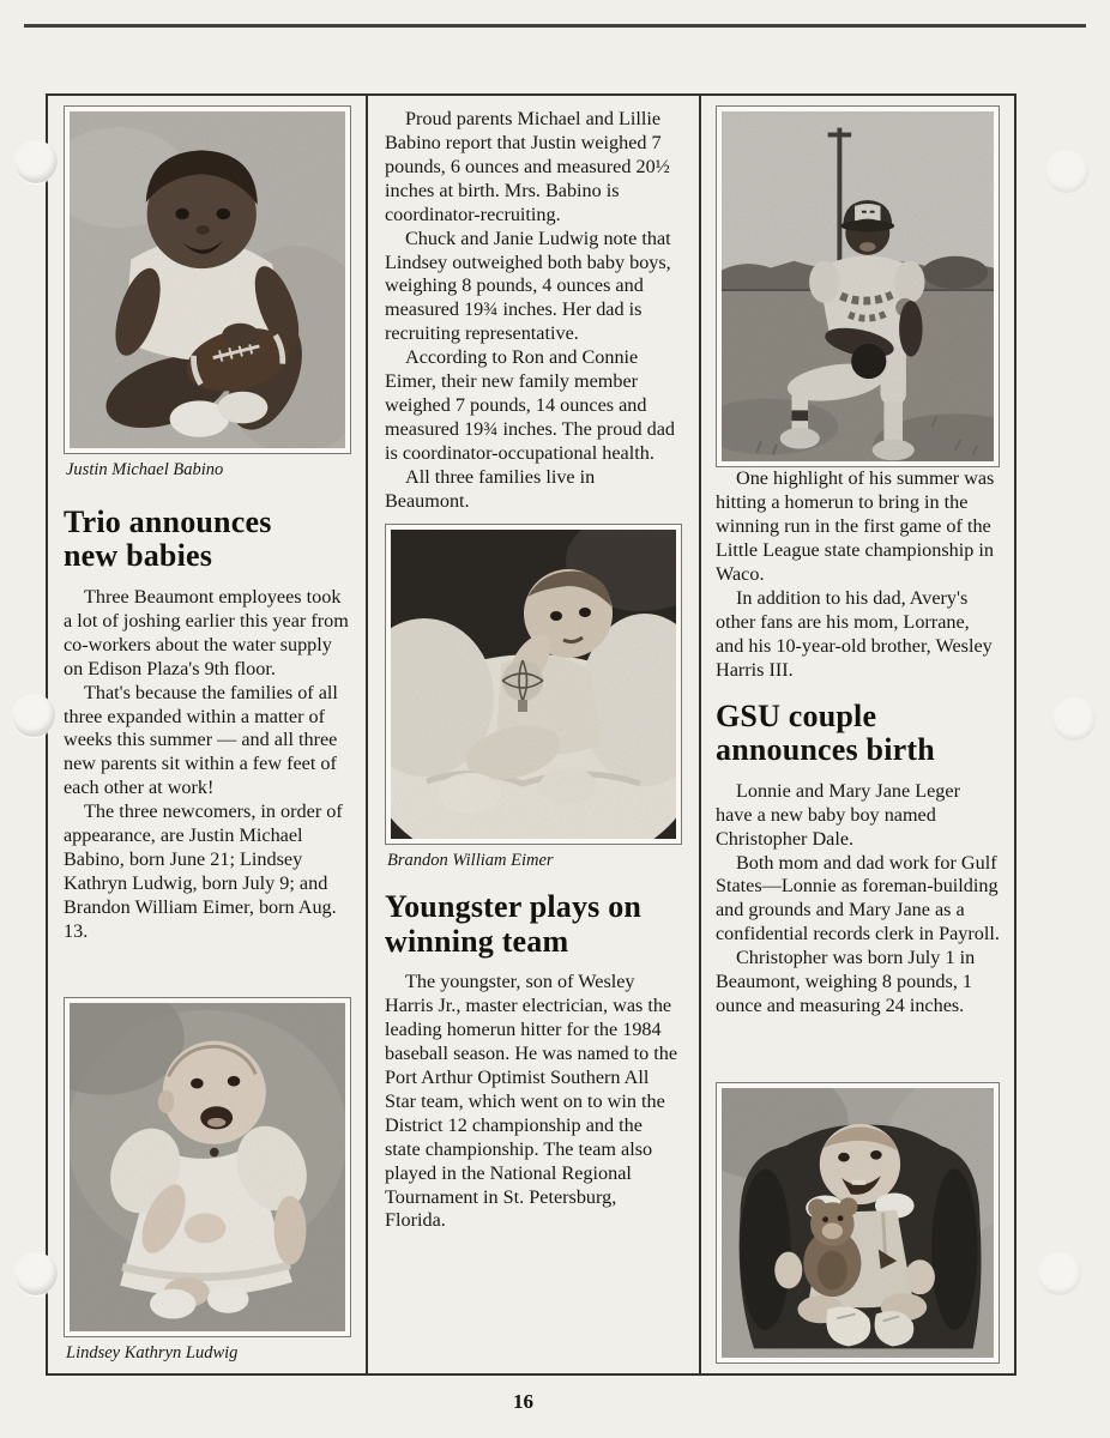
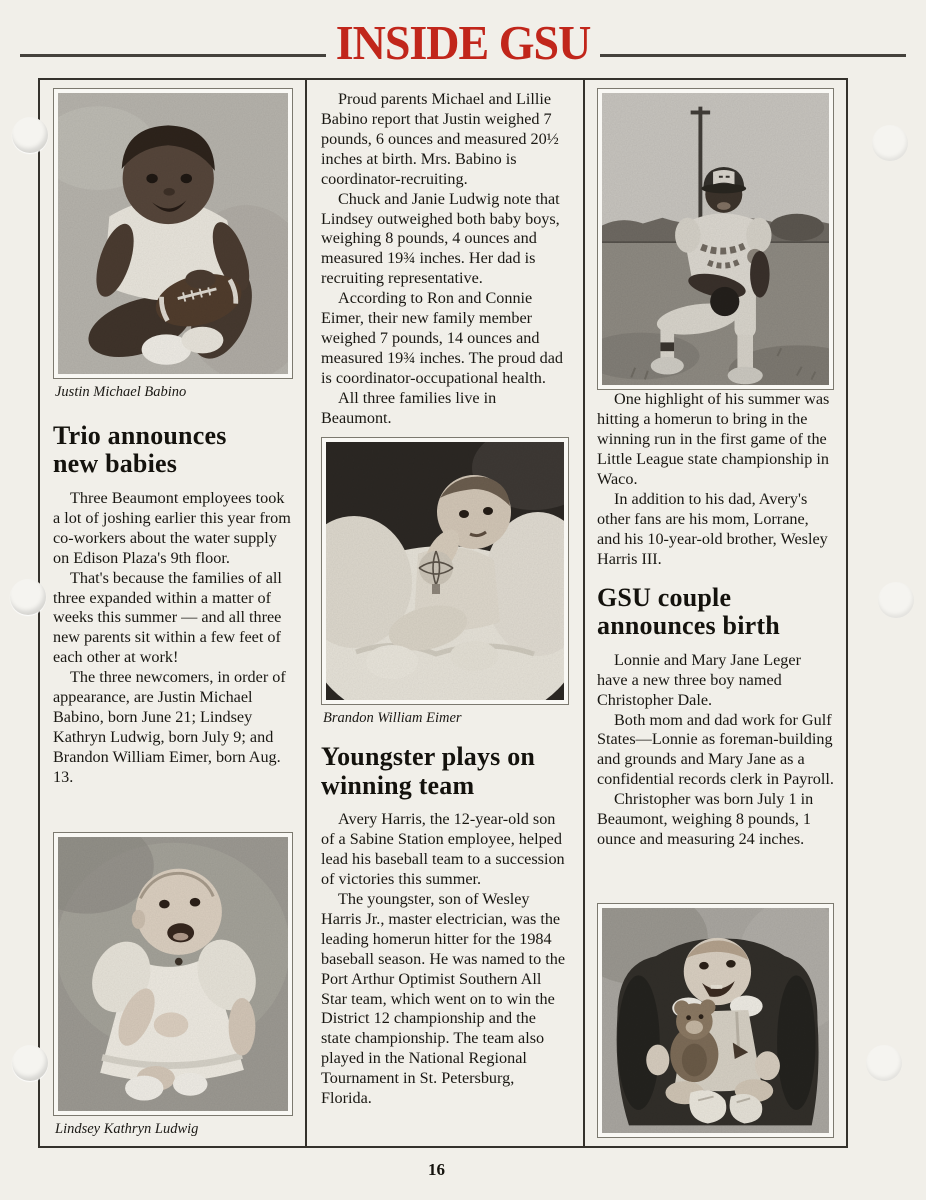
+ INSIDE GSU
  Justin Michael Babino
  Trio announces new babies
  Three Beaumont employees took a lot of joshing earlier this year from co-workers about the water supply on Edison Plaza's 9th floor.
  That's because the families of all three expanded within a matter of weeks this summer — and all three new parents sit within a few feet of each other at work!
  The three newcomers, in order of appearance, are Justin Michael Babino, born June 21; Lindsey Kathryn Ludwig, born July 9; and Brandon William Eimer, born Aug. 13.
  Lindsey Kathryn Ludwig
  Proud parents Michael and Lillie Babino report that Justin weighed 7 pounds, 6 ounces and measured 20½ inches at birth. Mrs. Babino is coordinator-recruiting.
  Chuck and Janie Ludwig note that Lindsey outweighed both baby boys, weighing 8 pounds, 4 ounces and measured 19¾ inches. Her dad is recruiting representative.
  According to Ron and Connie Eimer, their new family member weighed 7 pounds, 14 ounces and measured 19¾ inches. The proud dad is coordinator-occupational health.
  All three families live in Beaumont.
  Brandon William Eimer
  Youngster plays on winning team
+ Avery Harris, the 12-year-old son of a Sabine Station employee, helped lead his baseball team to a succession of victories this summer.
  The youngster, son of Wesley Harris Jr., master electrician, was the leading homerun hitter for the 1984 baseball season. He was named to the Port Arthur Optimist Southern All Star team, which went on to win the District 12 championship and the state championship. The team also played in the National Regional Tournament in St. Petersburg, Florida.
  One highlight of his summer was hitting a homerun to bring in the winning run in the first game of the Little League state championship in Waco.
  In addition to his dad, Avery's other fans are his mom, Lorrane, and his 10-year-old brother, Wesley Harris III.
  GSU couple announces birth
- Lonnie and Mary Jane Leger have a new baby boy named Christopher Dale.
+ Lonnie and Mary Jane Leger have a new three boy named Christopher Dale.
  Both mom and dad work for Gulf States—Lonnie as foreman-building and grounds and Mary Jane as a confidential records clerk in Payroll.
  Christopher was born July 1 in Beaumont, weighing 8 pounds, 1 ounce and measuring 24 inches.
  16
